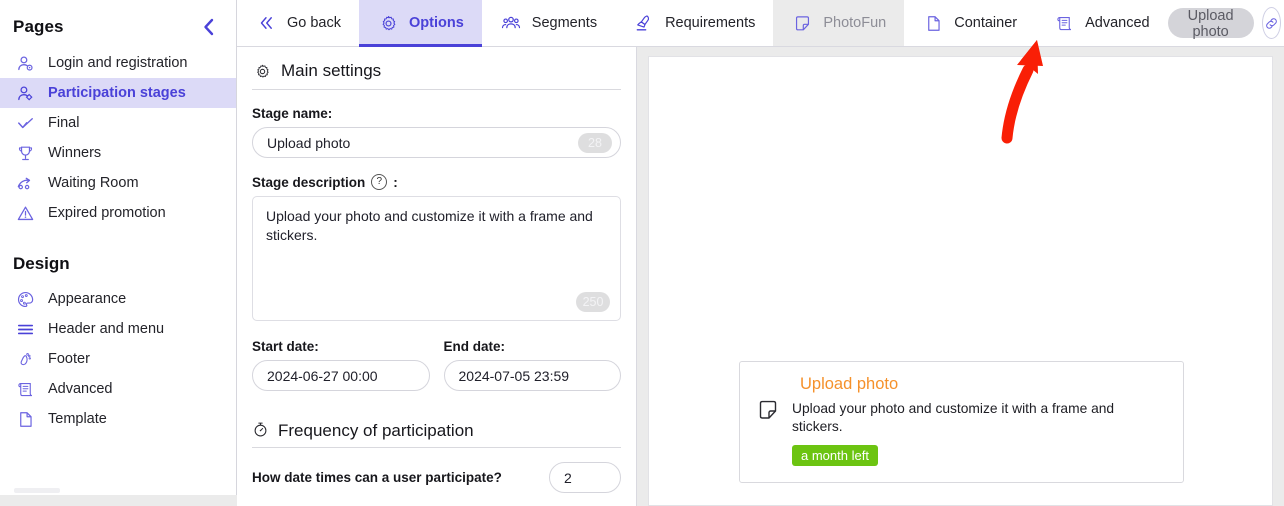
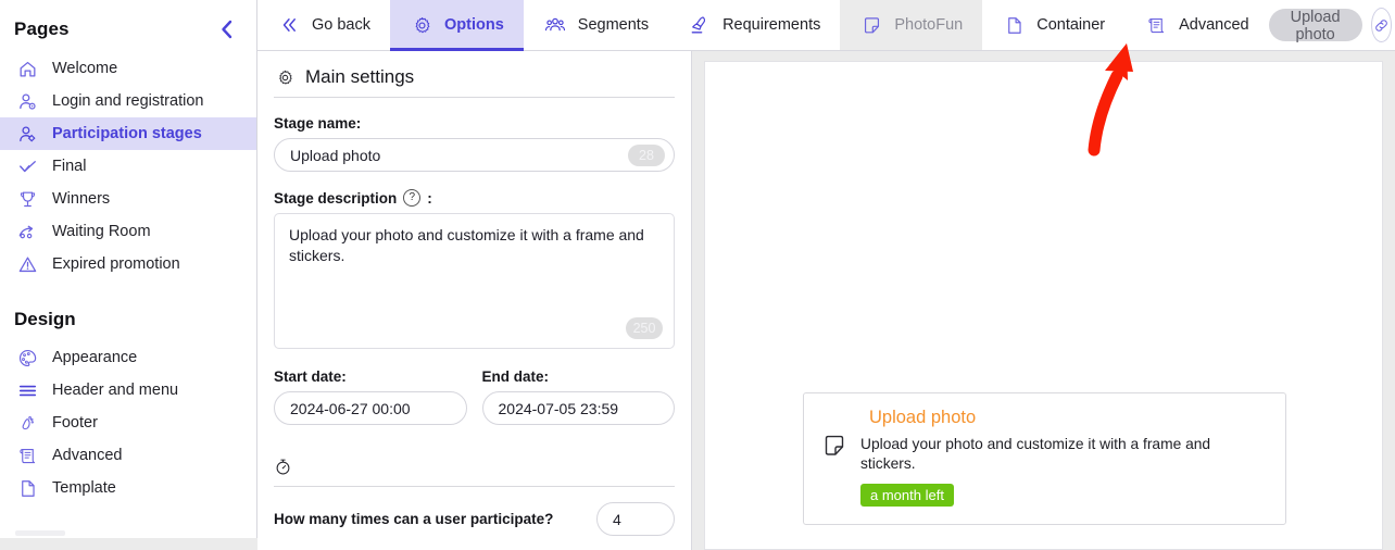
  Pages
+ Welcome
  Login and registration
  Participation stages
  Final
  Winners
  Waiting Room
  Expired promotion
  Design
  Appearance
  Header and menu
  Footer
  Advanced
  Template
  Go back
  Options
  Segments
  Requirements
  PhotoFun
  Container
  Advanced
  Upload photo
  Main settings
  Stage name:
  Upload photo
  Stage description
  ?
  :
  Upload your photo and customize it with a frame and stickers.
  Start date:
  2024-06-27 00:00
  End date:
  2024-07-05 23:59
- Frequency of participation
- How date times can a user participate?
+ How many times can a user participate?
- 2
+ 4
  Upload photo
  Upload your photo and customize it with a frame and stickers.
  a month left
